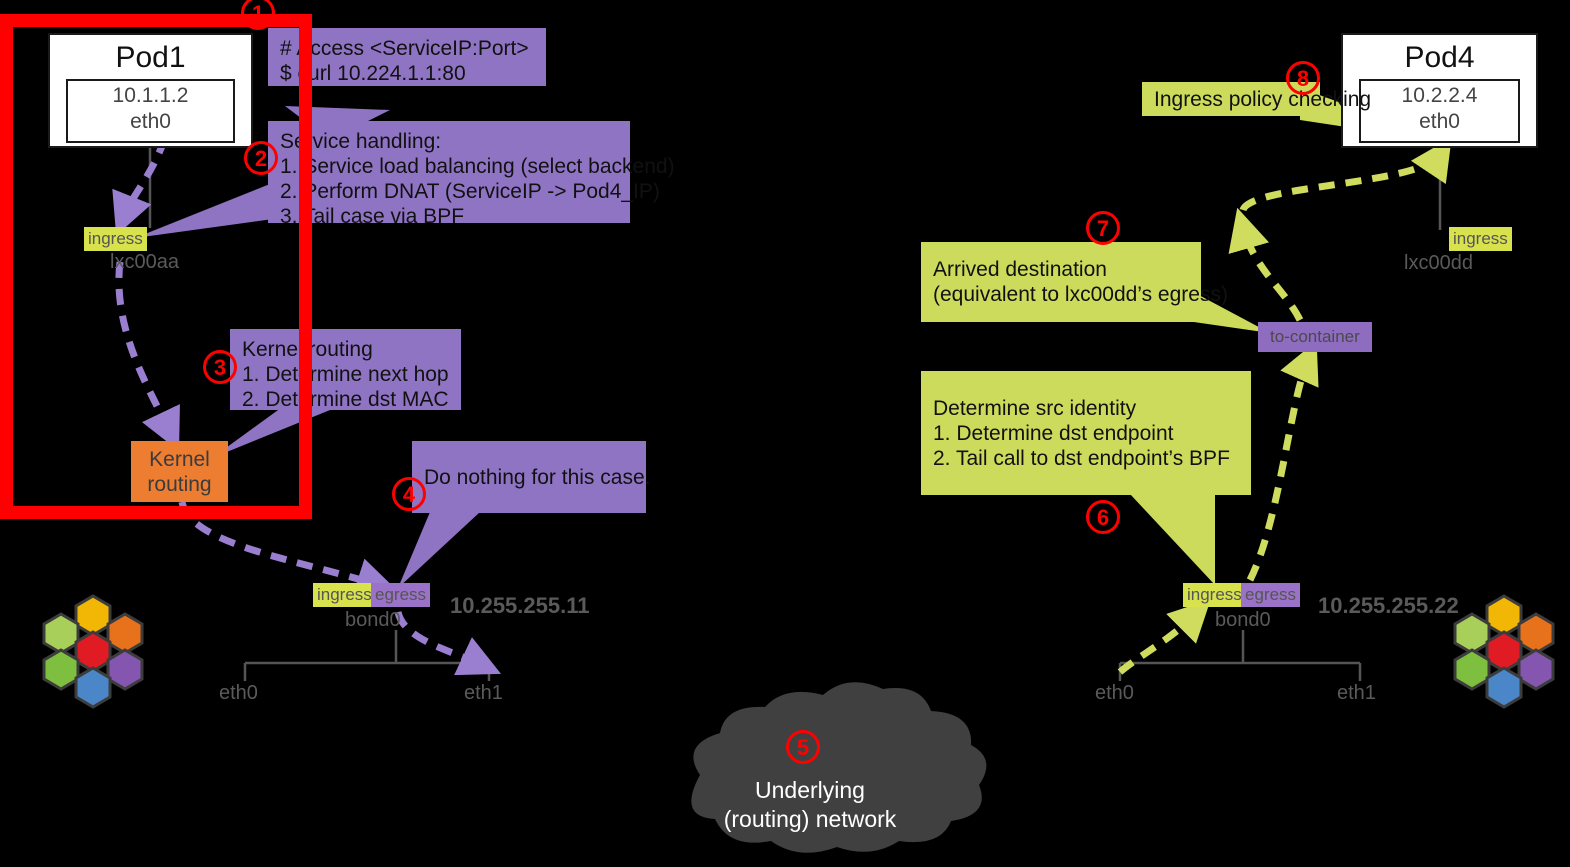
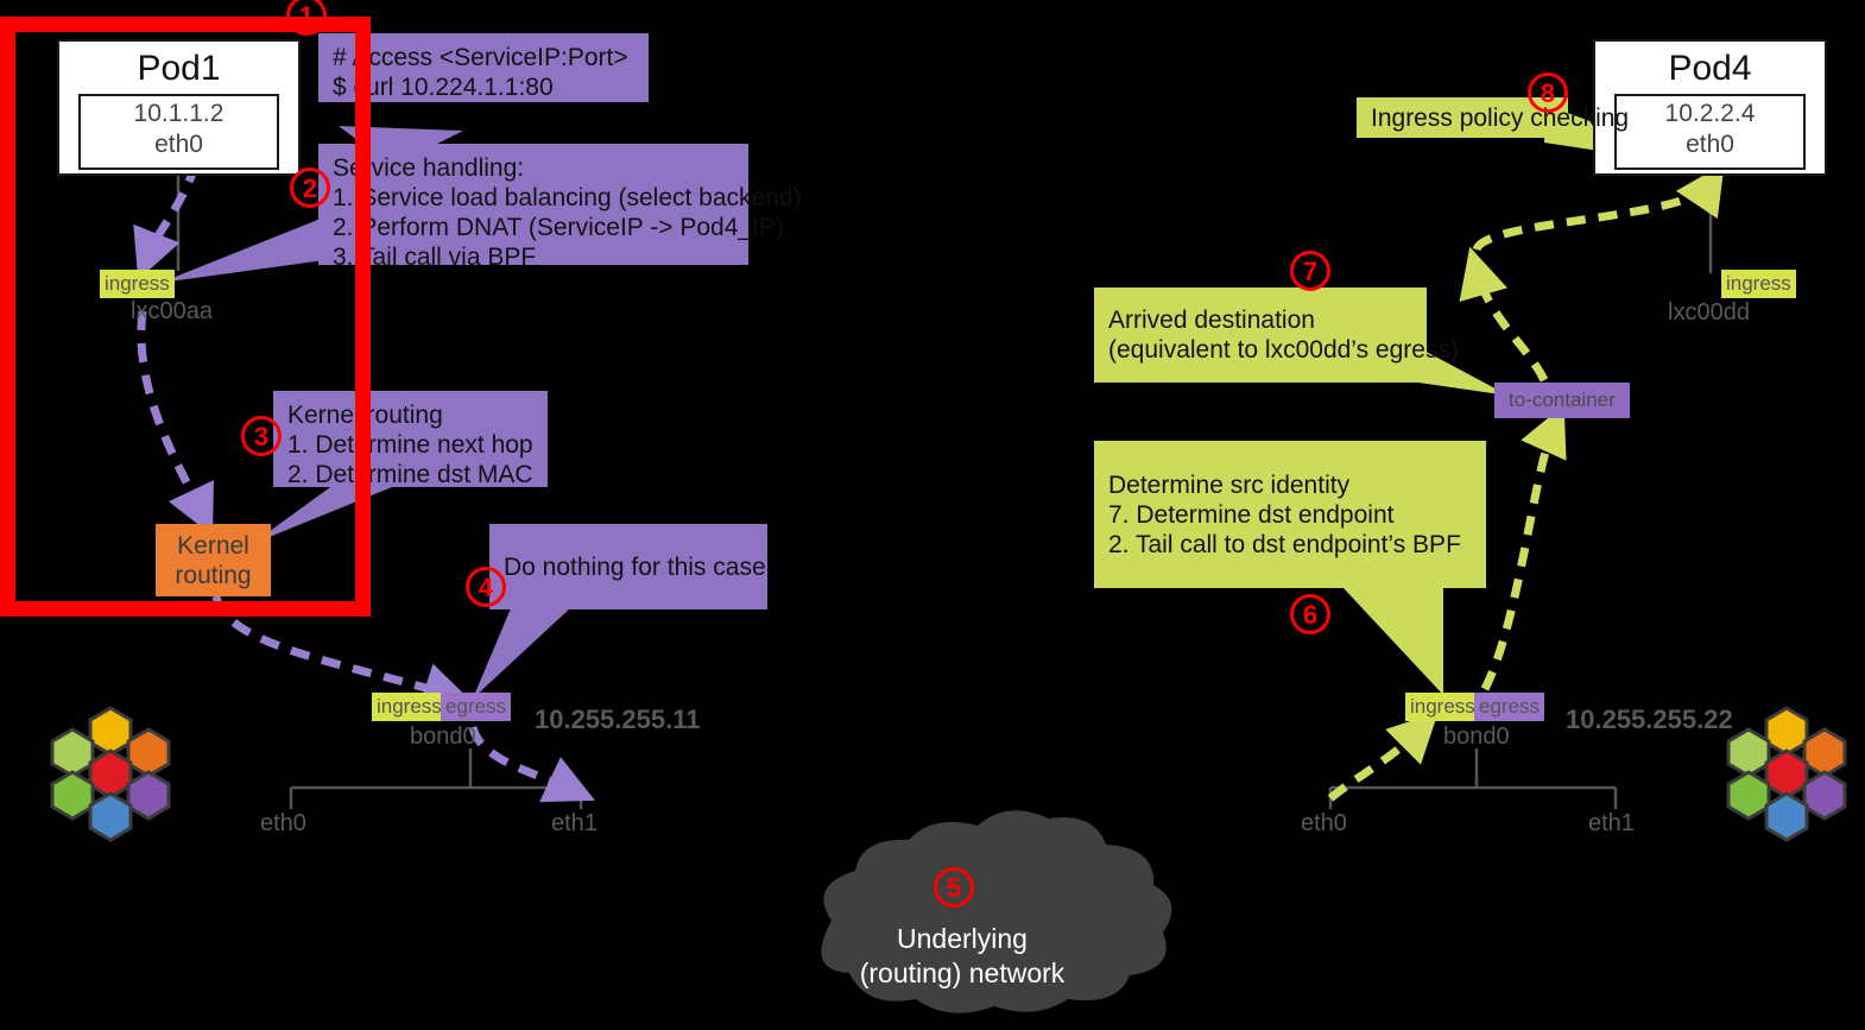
  Pod1
  10.1.1.2
  eth0
  ingress
  lxc00aa
  Kernel
  routing
  ingress
  egress
  bond0
  10.255.255.11
  eth0
  eth1
  Pod4
  10.2.2.4
  eth0
  ingress
  lxc00dd
  to-container
  ingress
  egress
  bond0
  10.255.255.22
  eth0
  eth1
  Underlying
  (routing) network
  # Access <ServiceIP:Port>
  $ curl 10.224.1.1:80
  Service handling:
  1. Service load balancing (select backend)
  2. Perform DNAT (ServiceIP -> Pod4_IP)
- 3. Tail case via BPF
+ 3. Tail call via BPF
  Kernel routing
  1. Determine next hop
  2. Determine dst MAC
  Do nothing for this case.
  Determine src identity
- 1. Determine dst endpoint
+ 7. Determine dst endpoint
  2. Tail call to dst endpoint’s BPF
  Arrived destination
  (equivalent to lxc00dd’s egress)
  Ingress policy checking
  1
  2
  3
  4
  5
  6
  7
  8
